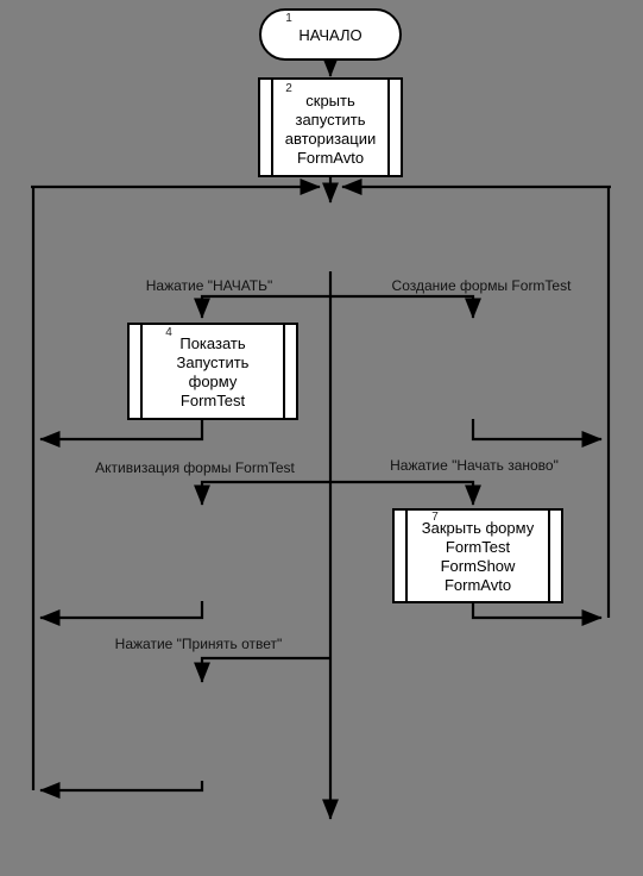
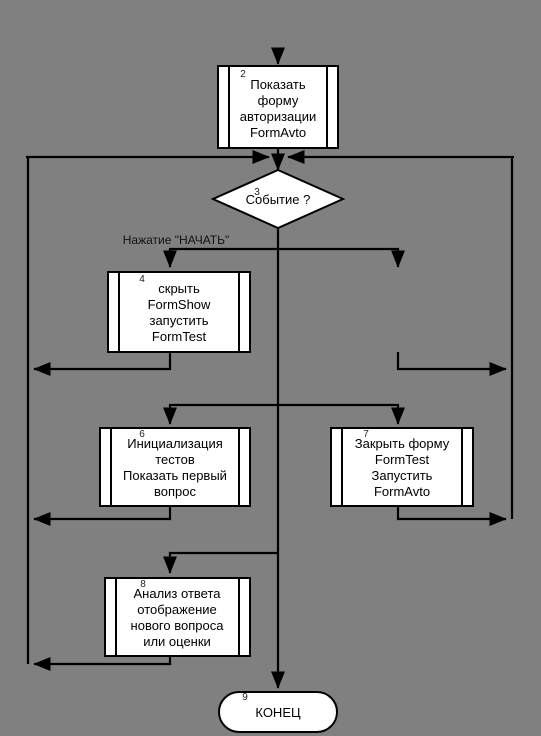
- 1
- НАЧАЛО
  2
- скрыть
+ Показать
- запустить
+ форму
  авторизации
  FormAvto
+ 3
+ Событие ?
  4
- Показать
+ скрыть
- Запустить
+ FormShow
- форму
+ запустить
  FormTest
+ 6
+ Инициализация
+ тестов
+ Показать первый
+ вопрос
  7
  Закрыть форму
  FormTest
- FormShow
+ Запустить
  FormAvto
+ 8
+ Анализ ответа
+ отображение
+ нового вопроса
+ или оценки
+ 9
+ КОНЕЦ
  Нажатие "НАЧАТЬ"
- Создание формы FormTest
- Активизация формы FormTest
- Нажатие "Начать заново"
- Нажатие "Принять ответ"
